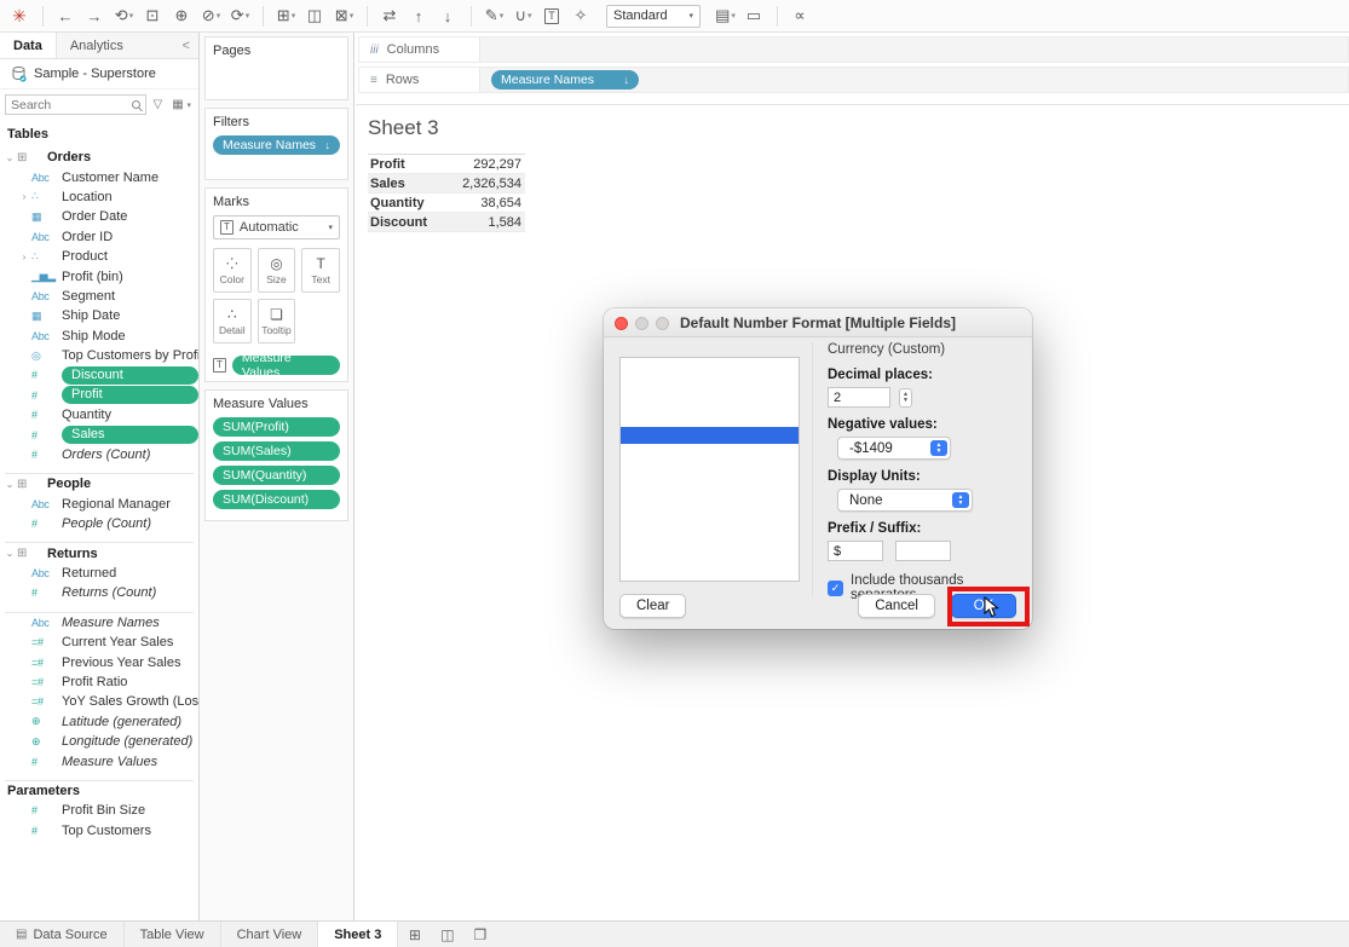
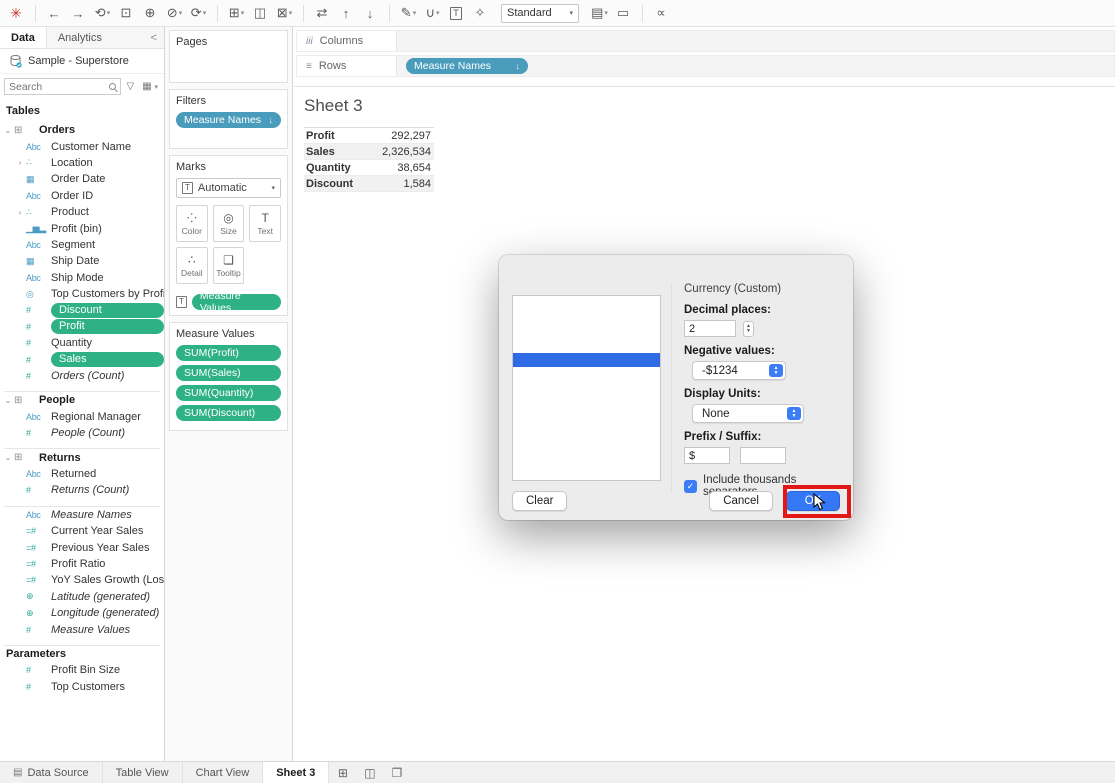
  ✳
  ←
  →
  ⟲
  ⊡
  ⊕
  ⊘
  ⟳
  ⊞
  ◫
  ⊠
  ⇄
  ↑
  ↓
  ✎
  ∪
  T
  ✧
  Standard
  ▤
  ▭
  ∝
  Data
  Analytics
  <
  Sample - Superstore
  Search
  ▽
  Tables
  ⌄
  ⊞
  Orders
  Abc
  Customer Name
  ›
  ∴
  Location
  ▦
  Order Date
  Abc
  Order ID
  ›
  ∴
  Product
  ▁▅▂
  Profit (bin)
  Abc
  Segment
  ▦
  Ship Date
  Abc
  Ship Mode
  ◎
  Top Customers by Prof
  #
  Discount
  #
  Profit
  #
  Quantity
  #
  Sales
  #
  Orders (Count)
  ⌄
  ⊞
  People
  Abc
  Regional Manager
  #
  People (Count)
  ⌄
  ⊞
  Returns
  Abc
  Returned
  #
  Returns (Count)
  Abc
  Measure Names
  =#
  Current Year Sales
  =#
  Previous Year Sales
  =#
  Profit Ratio
  =#
  YoY Sales Growth (Los
  ⊕
  Latitude (generated)
  ⊕
  Longitude (generated)
  #
  Measure Values
  Parameters
  #
  Profit Bin Size
  #
  Top Customers
  Pages
  Filters
  Measure Names
  ↓
  Marks
  T
  Automatic
  ⁘
  Color
  ◎
  Size
  T
  Text
  ∴
  Detail
  ❏
  Tooltip
  T
  Measure Values
  Measure Values
  SUM(Profit)
  SUM(Sales)
  SUM(Quantity)
  SUM(Discount)
  iii
  Columns
  ≡
  Rows
  Measure Names
  ↓
  Sheet 3
  Profit
  292,297
  Sales
  2,326,534
  Quantity
  38,654
  Discount
  1,584
  ▤
  Data Source
  Table View
  Chart View
  Sheet 3
  ⊞
  ◫
  ❐
- Default Number Format [Multiple Fields]
  Currency (Custom)
  Decimal places:
  2
  Negative values:
- -$1409
+ -$1234
  Display Units:
  None
  Prefix / Suffix:
  $
  ✓
  Clear
  Cancel
